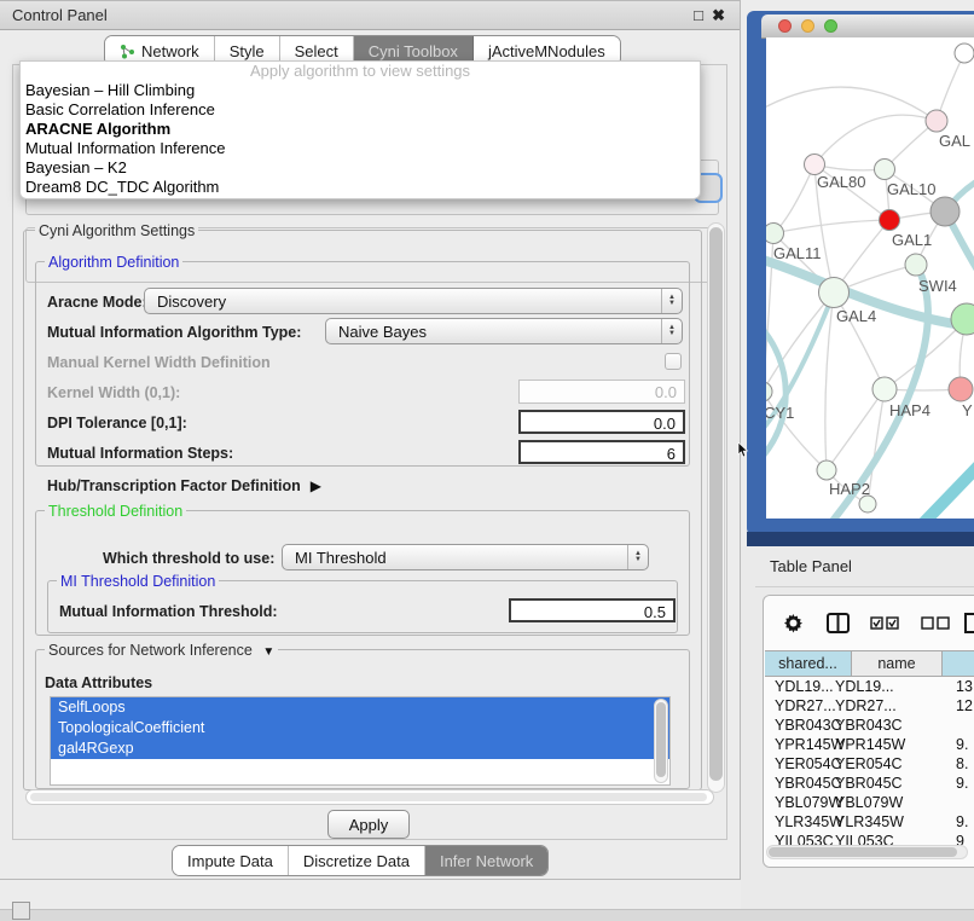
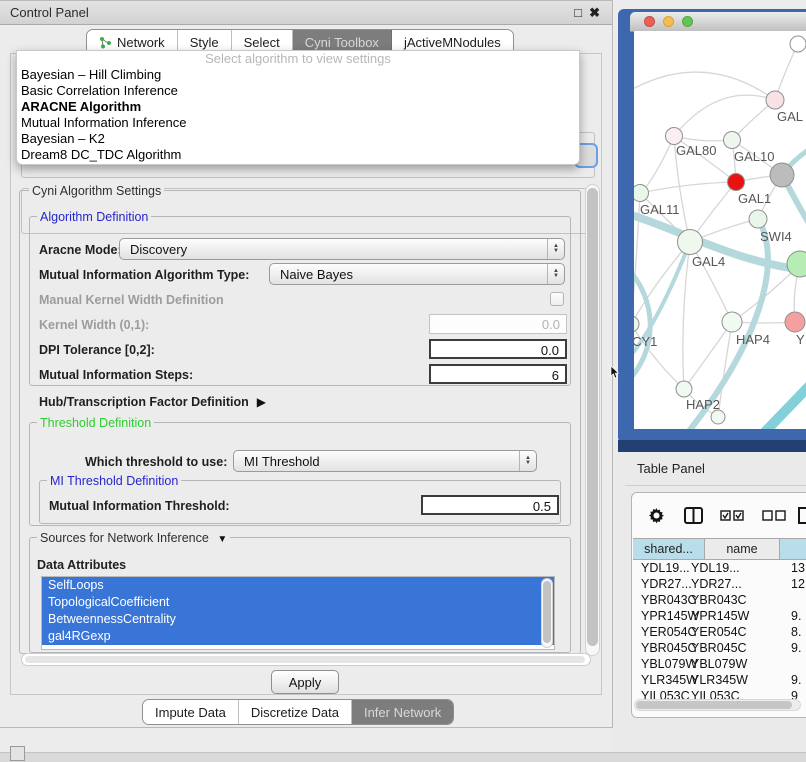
  Control Panel
  □
  ✖
  Network
  Style
  Select
  Cyni Toolbox
  jActiveMNodules
  Cyni Algorithm Settings
  Algorithm Definition
  Aracne Mode
  Discovery
  Mutual Information Algorithm Type:
  Naive Bayes
  Manual Kernel Width Definition
  Kernel Width (0,1):
  0.0
- DPI Tolerance [0,1]:
+ DPI Tolerance [0,2]:
  0.0
  Mutual Information Steps:
  6
  Hub/Transcription Factor Definition
  ▶
  Threshold Definition
  Which threshold to use:
  MI Threshold
  MI Threshold Definition
  Mutual Information Threshold:
  0.5
  Sources for Network Inference ▼
  Data Attributes
  SelfLoops
  TopologicalCoefficient
+ BetweennessCentrality
  gal4RGexp
  Apply
  Impute Data
  Discretize Data
  Infer Network
- Apply algorithm to view settings
+ Select algorithm to view settings
  Bayesian – Hill Climbing
  Basic Correlation Inference
  ARACNE Algorithm
  Mutual Information Inference
  Bayesian – K2
  Dream8 DC_TDC Algorithm
  GAL
  GAL80
  GAL10
  GAL1
  GAL11
  SWI4
  GAL4
  CY1
  HAP4
  Y
  HAP2
  Table Panel
  shared...
  name
  YDL19...
  YDL19...
  13
  YDR27...
  YDR27...
  12
  YBR043C
  YBR043C
  YPR145W
  YPR145W
  9.
  YER054C
  YER054C
  8.
  YBR045C
  YBR045C
  9.
  YBL079W
  YBL079W
  YLR345W
  YLR345W
  9.
  YIL053C
  YIL053C
  9
